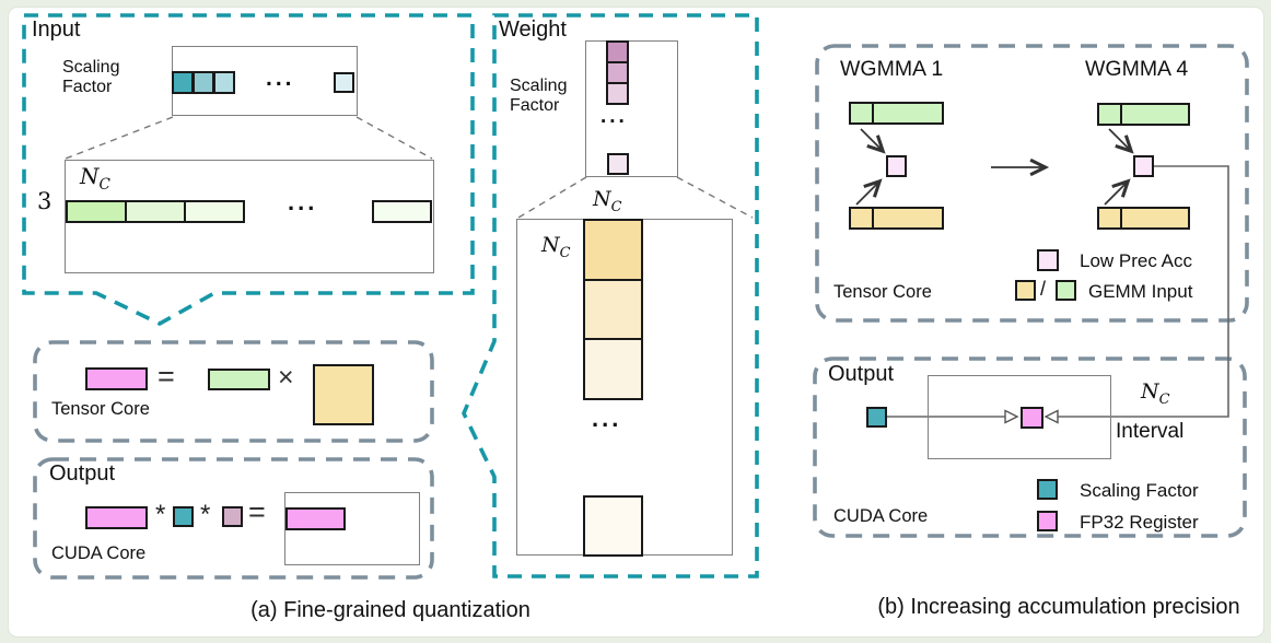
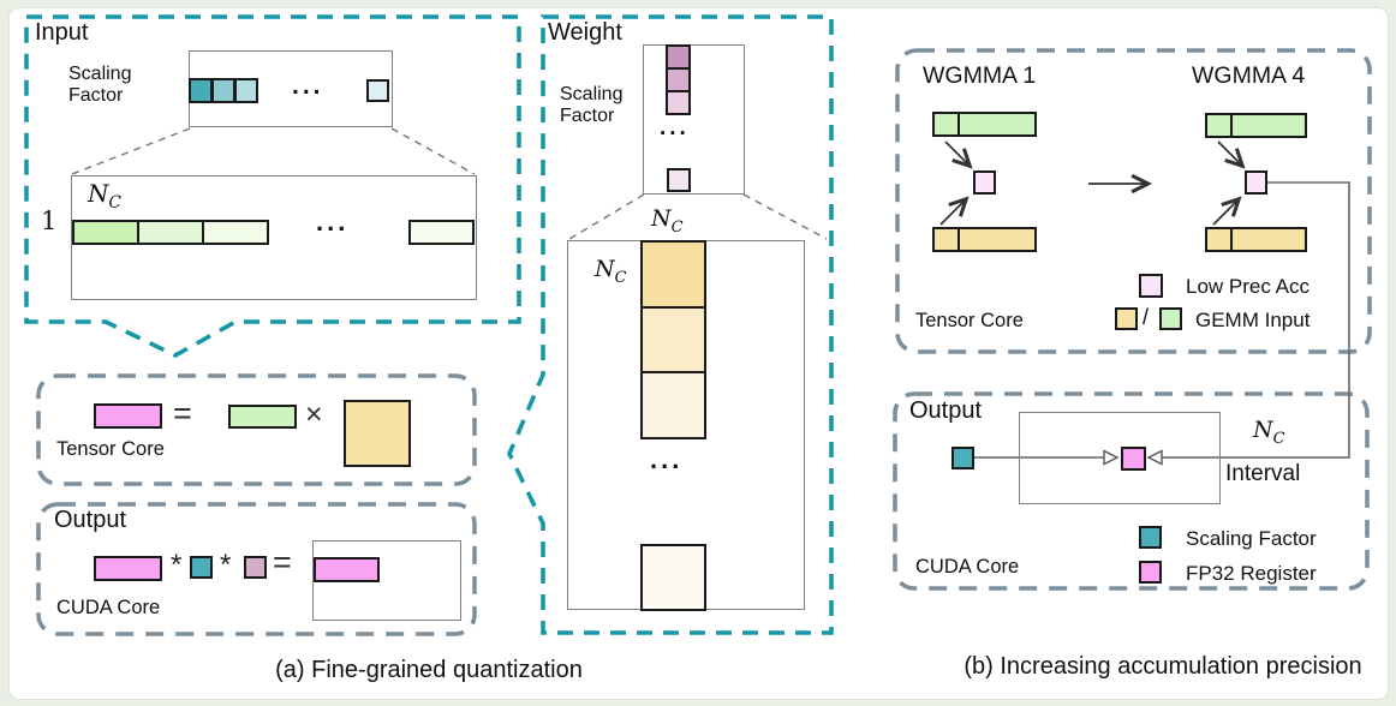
  Input
  Scaling Factor
  ...
  NC
- 3
+ 1
  ...
  Weight
  Scaling Factor
  ...
  NC
  NC
  ...
  =
  ×
  Tensor Core
  Output
  *
  *
  =
  CUDA Core
  (a) Fine-grained quantization
  WGMMA 1
  WGMMA 4
  Low Prec Acc
  /
  GEMM Input
  Tensor Core
  Output
  NC
  Interval
  Scaling Factor
  FP32 Register
  CUDA Core
  (b) Increasing accumulation precision
